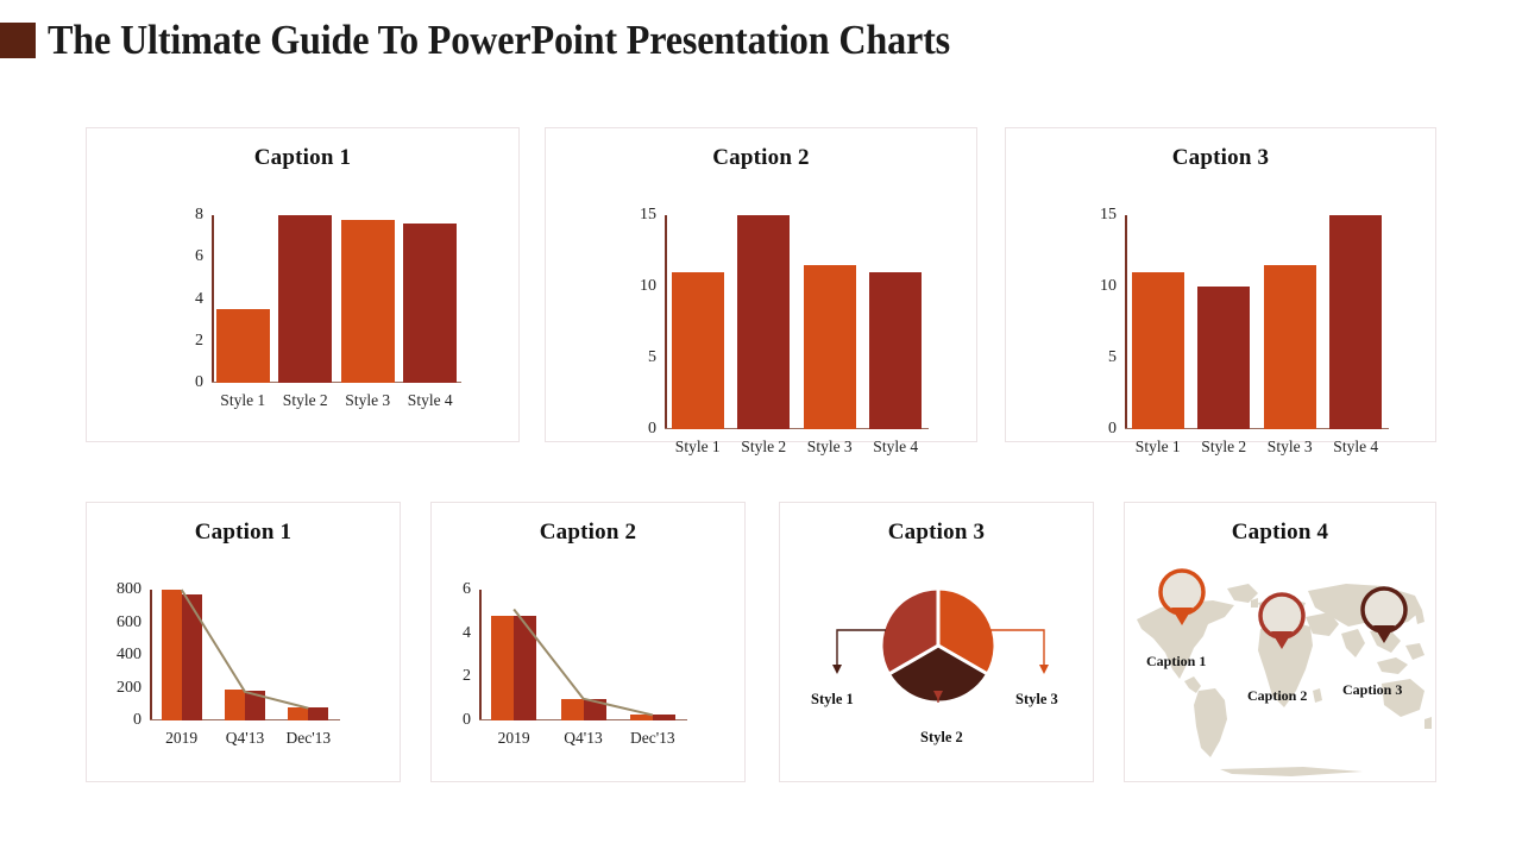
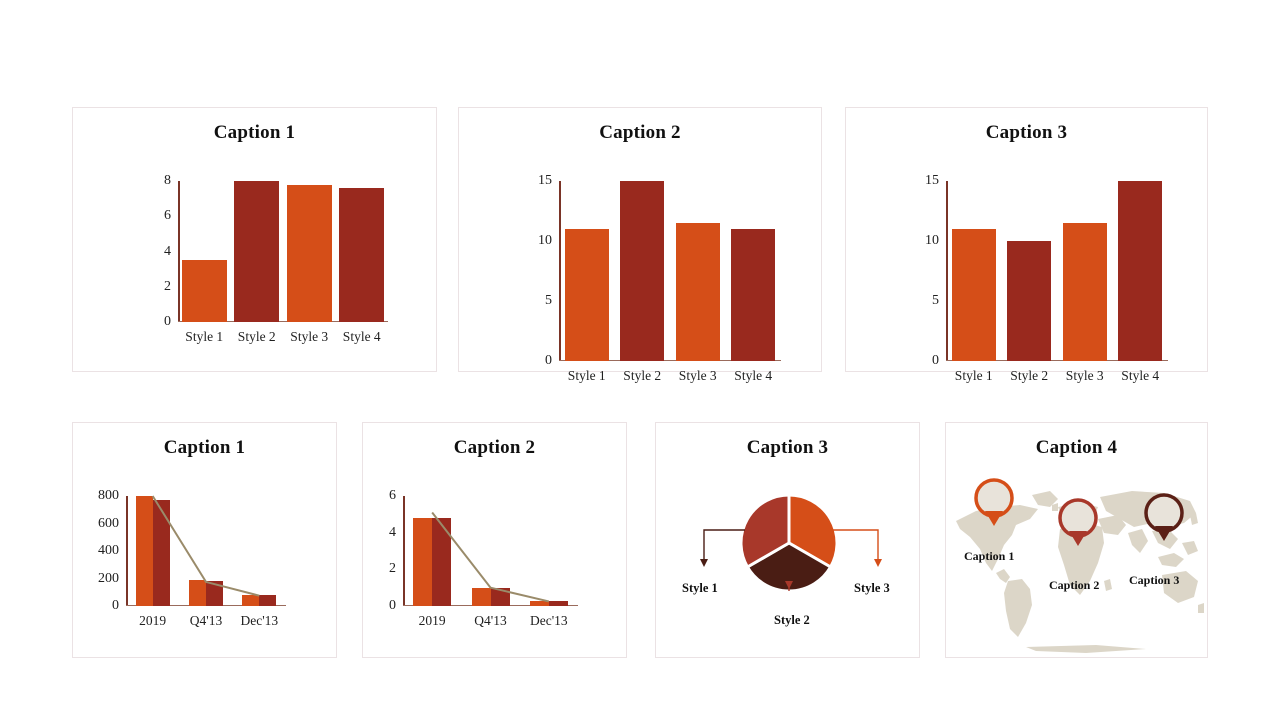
- The Ultimate Guide To PowerPoint Presentation Charts
  Caption 1
  0
  2
  4
  6
  8
  Style 1
  Style 2
  Style 3
  Style 4
  Caption 2
  0
  5
  10
  15
  Style 1
  Style 2
  Style 3
  Style 4
  Caption 3
  0
  5
  10
  15
  Style 1
  Style 2
  Style 3
  Style 4
  Caption 1
  0
  200
  400
  600
  800
  2019
  Q4'13
  Dec'13
  Caption 2
  0
  2
  4
  6
  2019
  Q4'13
  Dec'13
  Caption 3
  Style 1
  Style 2
  Style 3
  Caption 4
  Caption 1
  Caption 2
  Caption 3
